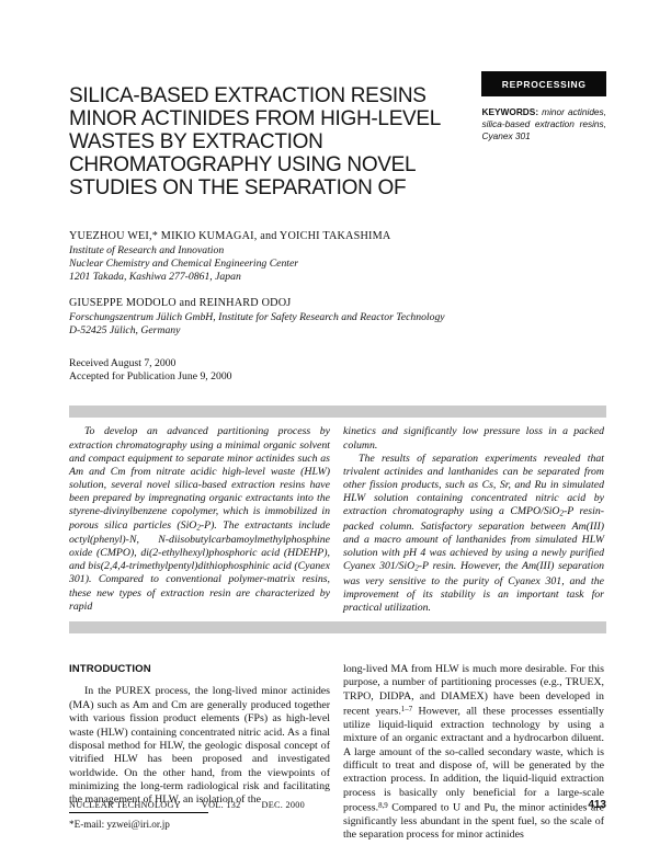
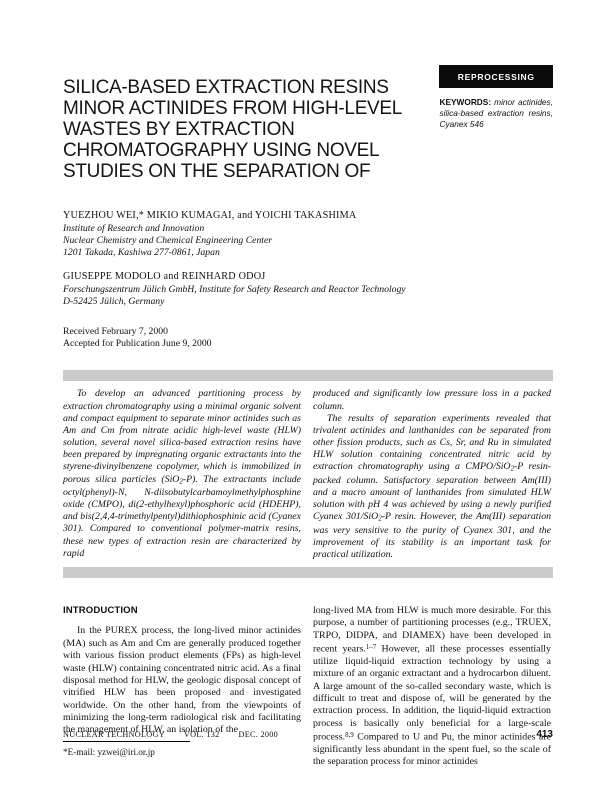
  SILICA-BASED EXTRACTION RESINS
  MINOR ACTINIDES FROM HIGH-LEVEL
  WASTES BY EXTRACTION
  CHROMATOGRAPHY USING NOVEL
  STUDIES ON THE SEPARATION OF
  REPROCESSING
- KEYWORDS: minor actinides, silica-based extraction resins, Cyanex 301
+ KEYWORDS: minor actinides, silica-based extraction resins, Cyanex 546
  YUEZHOU WEI,* MIKIO KUMAGAI, and YOICHI TAKASHIMA
  Institute of Research and Innovation
  Nuclear Chemistry and Chemical Engineering Center
  1201 Takada, Kashiwa 277-0861, Japan
  GIUSEPPE MODOLO and REINHARD ODOJ
  Forschungszentrum Jülich GmbH, Institute for Safety Research and Reactor Technology
  D-52425 Jülich, Germany
- Received August 7, 2000
+ Received February 7, 2000
  Accepted for Publication June 9, 2000
  To develop an advanced partitioning process by extraction chromatography using a minimal organic solvent and compact equipment to separate minor actinides such as Am and Cm from nitrate acidic high-level waste (HLW) solution, several novel silica-based extraction resins have been prepared by impregnating organic extractants into the styrene-divinylbenzene copolymer, which is immobilized in porous silica particles (SiO2-P). The extractants include octyl(phenyl)-N, N-diisobutylcarbamoylmethylphosphine oxide (CMPO), di(2-ethylhexyl)phosphoric acid (HDEHP), and bis(2,4,4-trimethylpentyl)dithiophosphinic acid (Cyanex 301). Compared to conventional polymer-matrix resins, these new types of extraction resin are characterized by rapid
- kinetics and significantly low pressure loss in a packed column.
+ produced and significantly low pressure loss in a packed column.
  The results of separation experiments revealed that trivalent actinides and lanthanides can be separated from other fission products, such as Cs, Sr, and Ru in simulated HLW solution containing concentrated nitric acid by extraction chromatography using a CMPO/SiO2-P resin-packed column. Satisfactory separation between Am(III) and a macro amount of lanthanides from simulated HLW solution with pH 4 was achieved by using a newly purified Cyanex 301/SiO2-P resin. However, the Am(III) separation was very sensitive to the purity of Cyanex 301, and the improvement of its stability is an important task for practical utilization.
  INTRODUCTION
  In the PUREX process, the long-lived minor actinides (MA) such as Am and Cm are generally produced together with various fission product elements (FPs) as high-level waste (HLW) containing concentrated nitric acid. As a final disposal method for HLW, the geologic disposal concept of vitrified HLW has been proposed and investigated worldwide. On the other hand, from the viewpoints of minimizing the long-term radiological risk and facilitating the management of HLW, an isolation of the
  *E-mail: yzwei@iri.or.jp
  long-lived MA from HLW is much more desirable. For this purpose, a number of partitioning processes (e.g., TRUEX, TRPO, DIDPA, and DIAMEX) have been developed in recent years. However, all these processes essentially utilize liquid-liquid extraction technology by using a mixture of an organic extractant and a hydrocarbon diluent. A large amount of the so-called secondary waste, which is difficult to treat and dispose of, will be generated by the extraction process. In addition, the liquid-liquid extraction process is basically only beneficial for a large-scale process. Compared to U and Pu, the minor actinides are significantly less abundant in the spent fuel, so the scale of the separation process for minor actinides
  NUCLEAR TECHNOLOGY VOL. 132 DEC. 2000
  413
